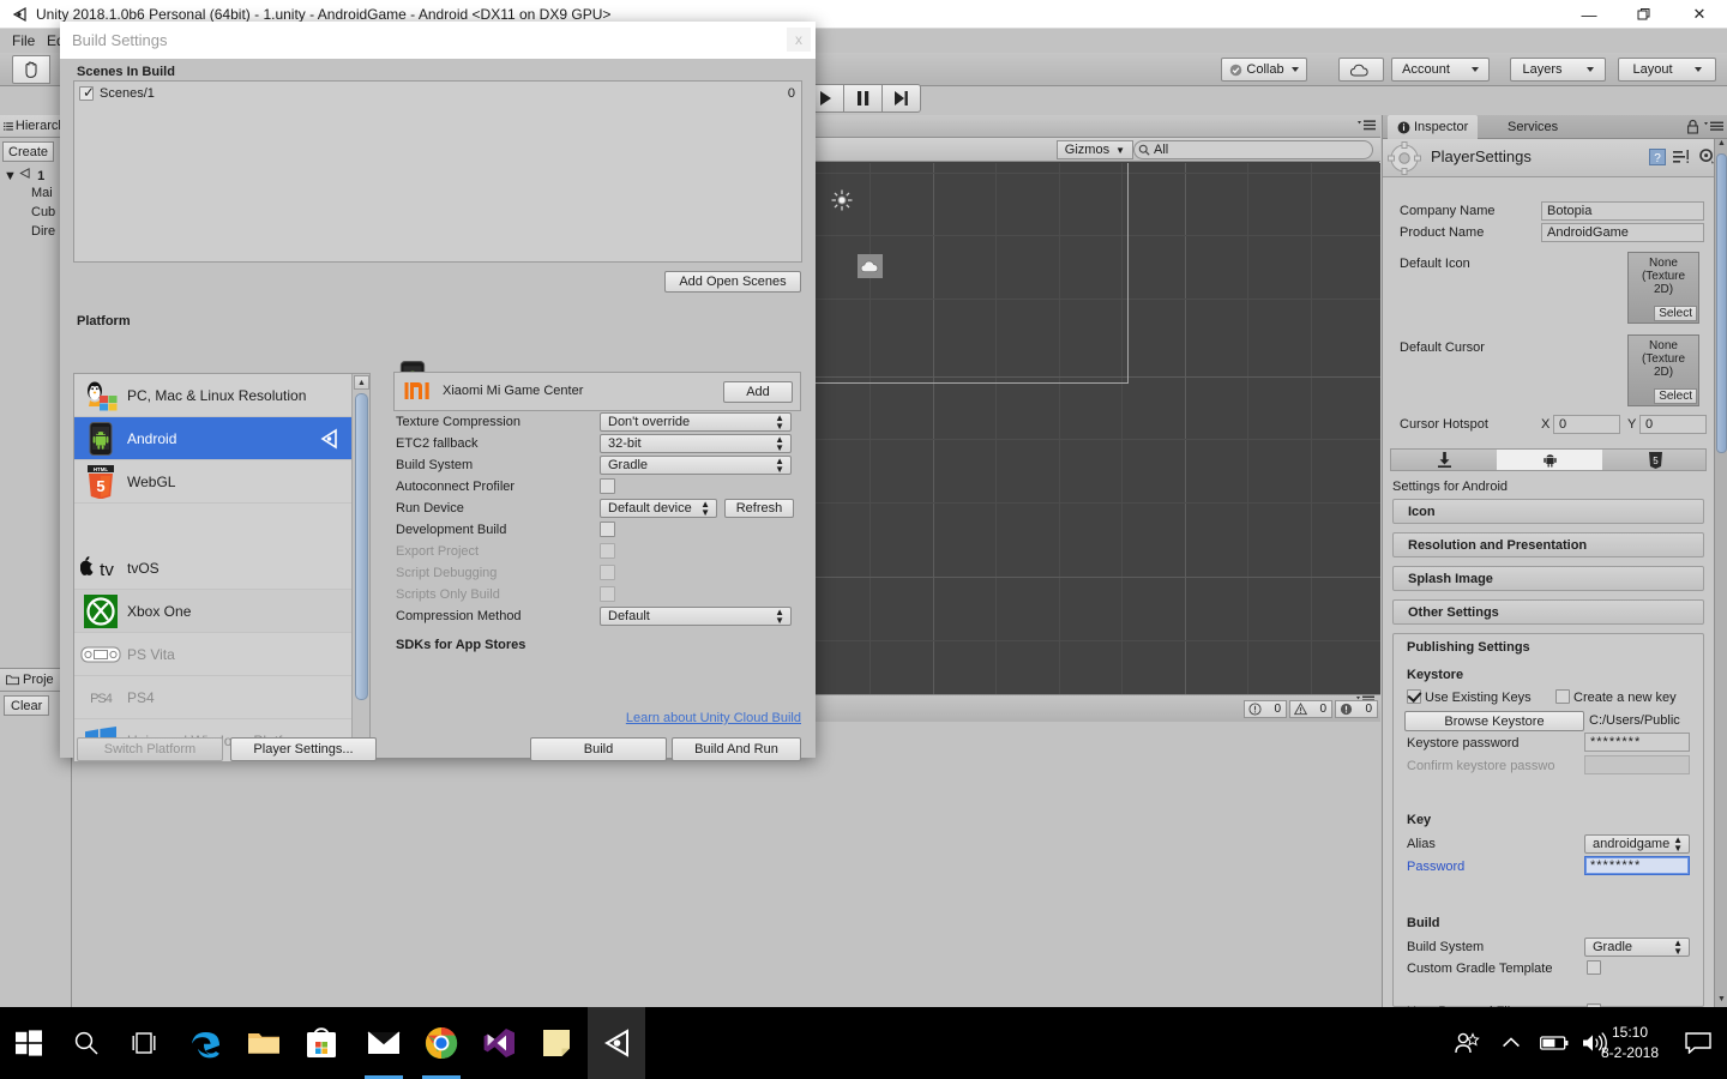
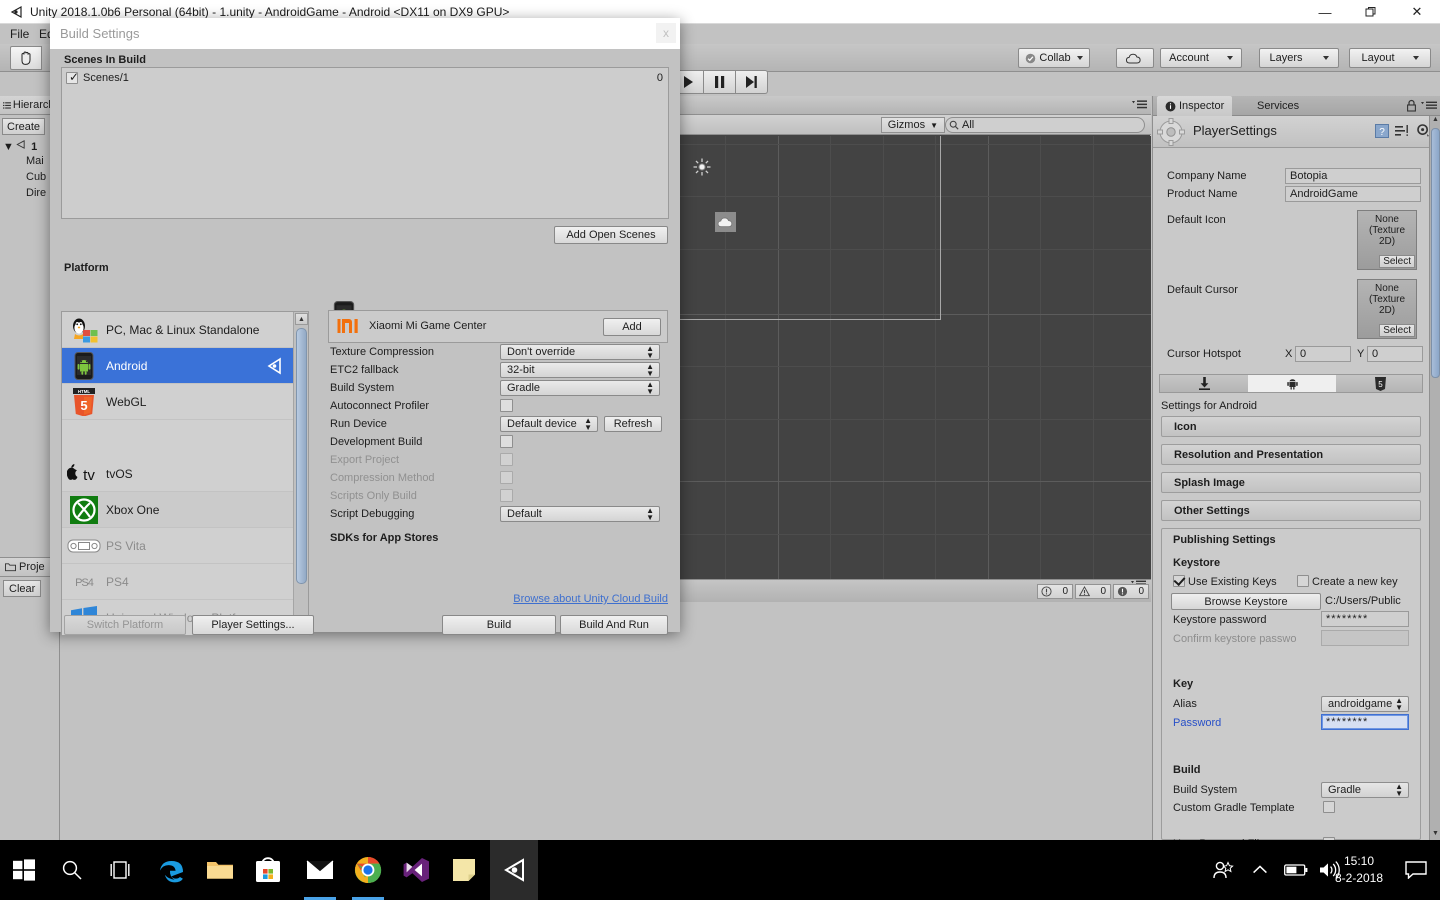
  Unity 2018.1.0b6 Personal (64bit) - 1.unity - AndroidGame - Android <DX11 on DX9 GPU>
  —
  ✕
  File
  Collab
  Account
  Layers
  Layout
  Hierarc
  Create
  ▼ 1
  Mai
  Cub
  Dire
  Proje
  Clear
  Gizmos
  ▼
  All
  0
  0
  0
  Inspector
  Services
  PlayerSettings
  ?
  Company Name
  Botopia
  Product Name
  AndroidGame
  Default Icon
  None
  (Texture
  2D)
  Select
  Default Cursor
  None
  (Texture
  2D)
  Select
  Cursor Hotspot
  X
  0
  Y
  0
  5
  Settings for Android
  Icon
  Resolution and Presentation
  Splash Image
  Other Settings
  Publishing Settings
  Keystore
  Use Existing Keys
  Create a new key
  Browse Keystore
  C:/Users/Public
  Keystore password
  ********
  Confirm keystore passwo
  Key
  Alias
  androidgame
  ▲
  ▼
  Password
  ********
  Build
  Build System
  Gradle
  ▲
  ▼
  Custom Gradle Template
  Build Settings
  x
  Scenes In Build
  ✓
  Scenes/1
  0
  Add Open Scenes
  Platform
- PC, Mac & Linux Resolution
+ PC, Mac & Linux Standalone
  Android
  5
  WebGL
  tv
  tvOS
  Xbox One
  PS Vita
  PS4
  PS4
  Texture Compression
  Don't override
  ▲
  ▼
  ETC2 fallback
  32-bit
  ▲
  ▼
  Build System
  Gradle
  ▲
  ▼
  Autoconnect Profiler
  Run Device
  Default device
  ▲
  ▼
  Refresh
  Development Build
  Export Project
- Script Debugging
+ Compression Method
  Scripts Only Build
- Compression Method
+ Script Debugging
  Default
  ▲
  ▼
  SDKs for App Stores
  Xiaomi Mi Game Center
  Add
- Learn about Unity Cloud Build
+ Browse about Unity Cloud Build
  Switch Platform
  Player Settings...
  Build
  Build And Run
  15:10
  8-2-2018
